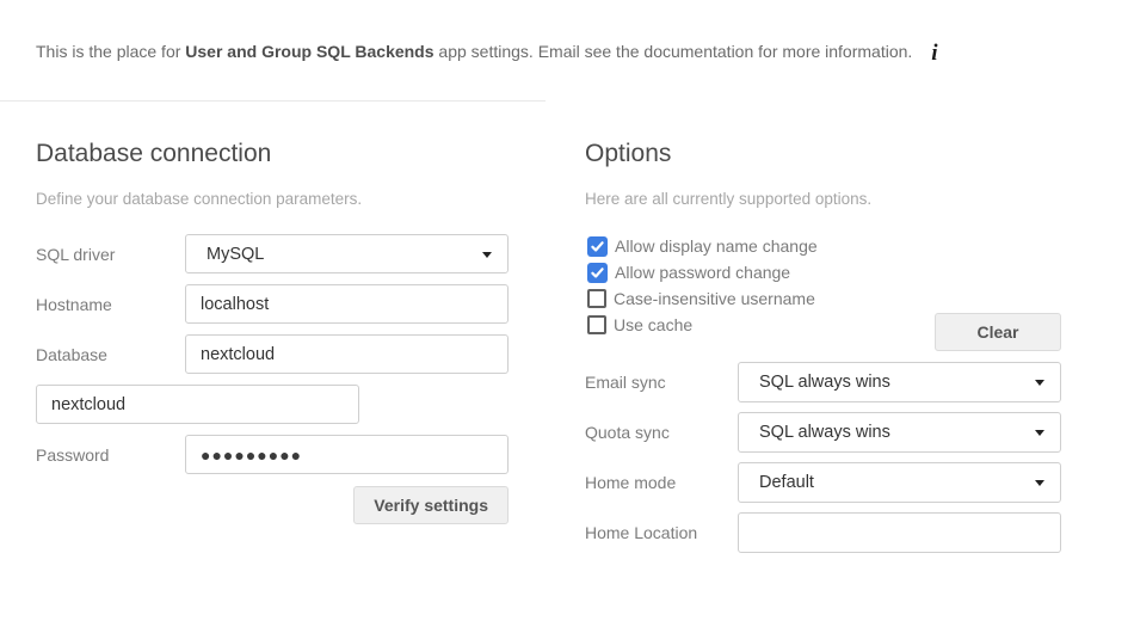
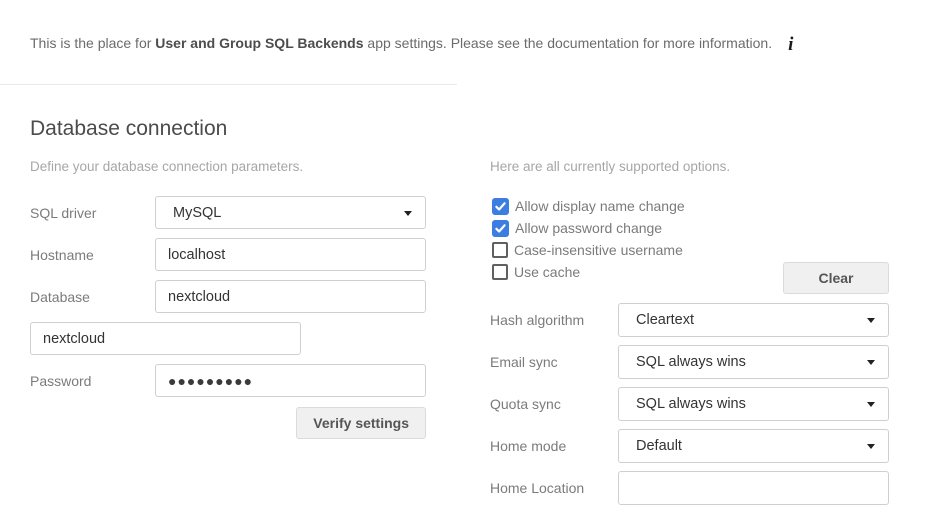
- This is the place for User and Group SQL Backends app settings. Email see the documentation for more information. i
+ This is the place for User and Group SQL Backends app settings. Please see the documentation for more information. i
  Database connection
  Define your database connection parameters.
  SQL driver
  MySQL
  Hostname
  localhost
  Database
  nextcloud
  nextcloud
  Password
  ●●●●●●●●●
  Verify settings
- Options
  Here are all currently supported options.
  Allow display name change
  Allow password change
  Case-insensitive username
  Use cache
+ Hash algorithm
+ Cleartext
  Email sync
  SQL always wins
  Quota sync
  SQL always wins
  Home mode
  Default
  Home Location
